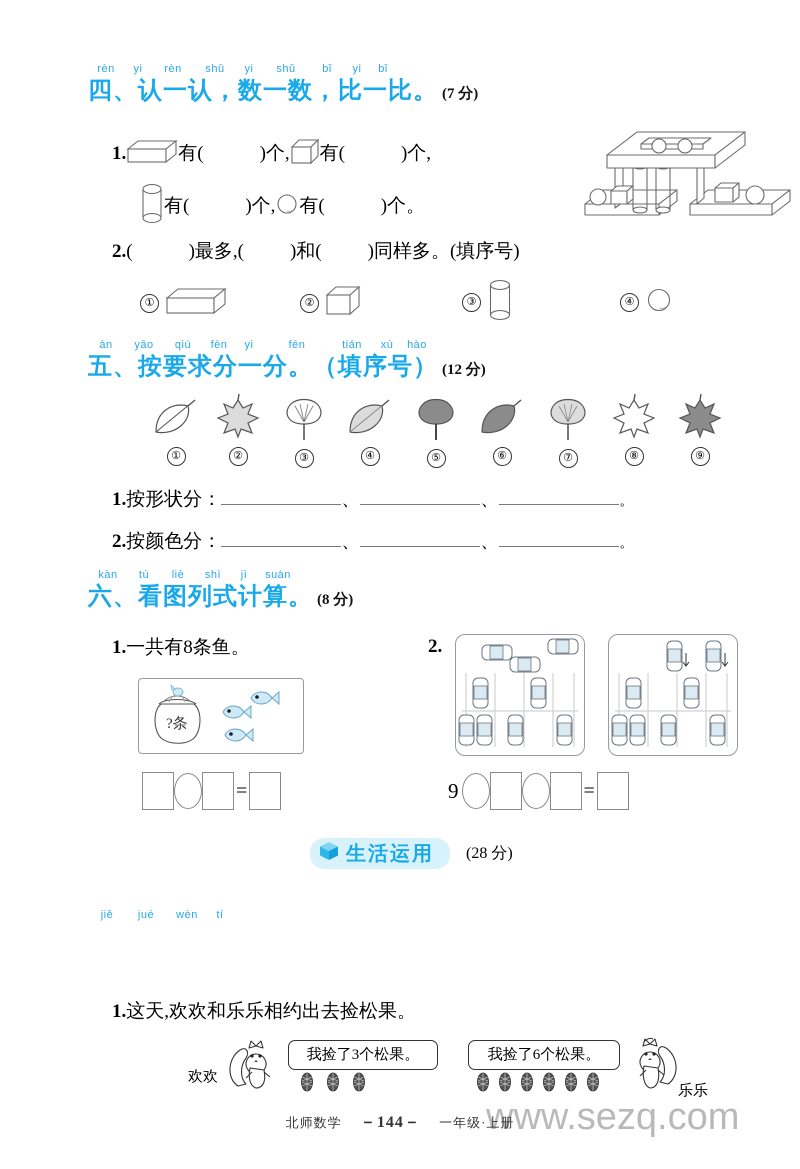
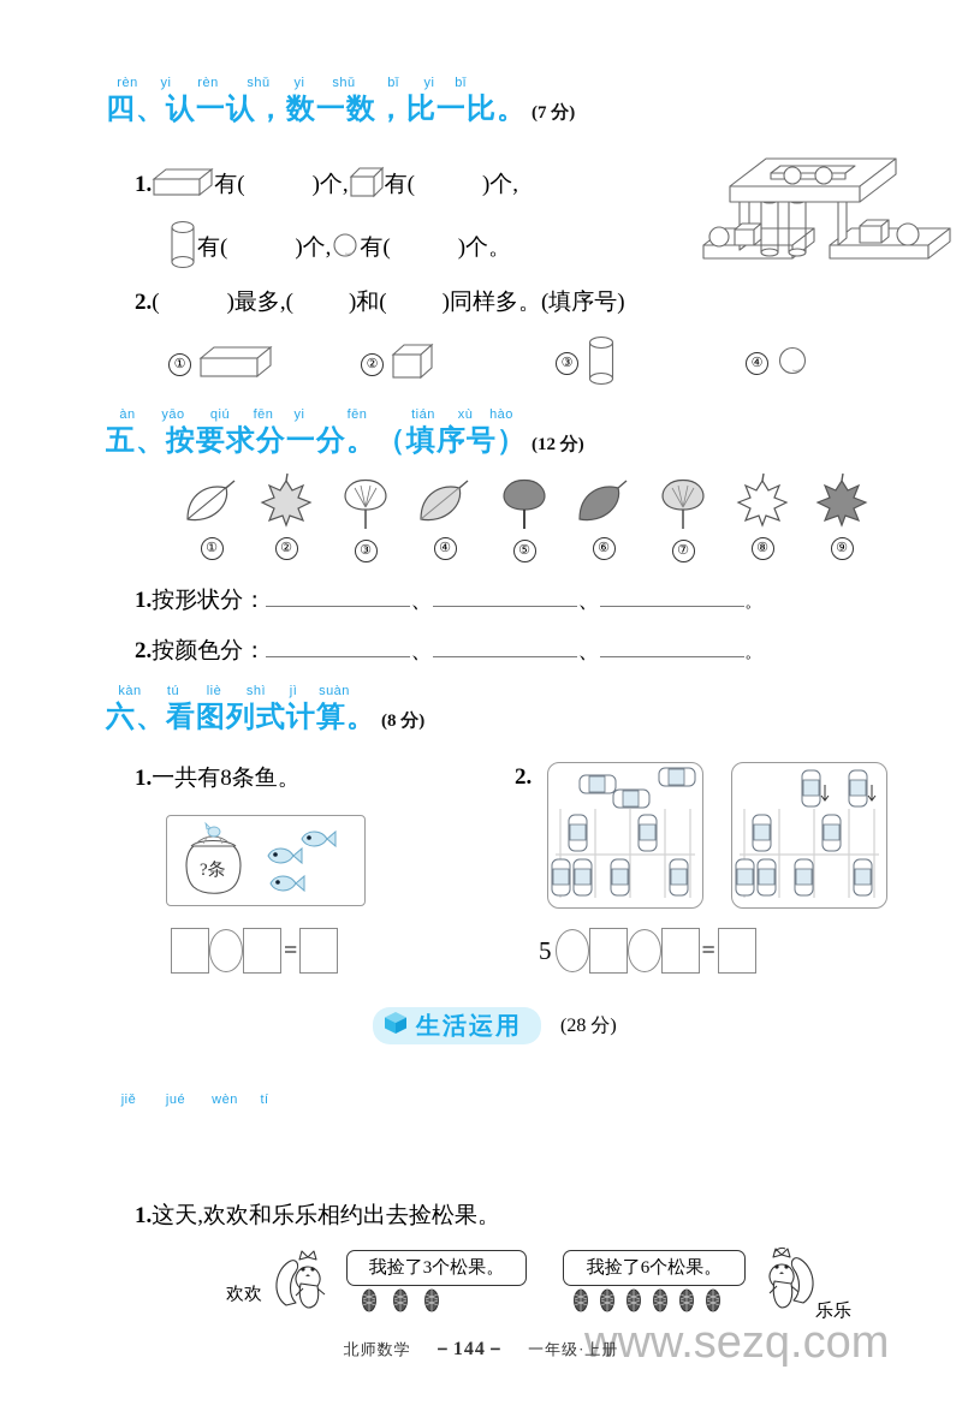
  rèn yi rèn shǔ yi shǔ bǐ yi bǐ
  四、认一认，数一数，比一比。 (7 分)
  1. 有( )个, 有( )个,
  有( )个, 有( )个。
  2.( )最多,( )和( )同样多。(填序号)
  ①
  ②
  ③
  ④
  àn yāo qiú fēn yi fēn tián xù hào
  五、按要求分一分。（填序号） (12 分)
  ①
  ②
  ③
  ④
  ⑤
  ⑥
  ⑦
  ⑧
  ⑨
  1.按形状分： 、 、 。
  2.按颜色分： 、 、 。
  kàn tú liè shì jì suàn
  六、看图列式计算。 (8 分)
  1.一共有8条鱼。
  ?条
  2.
  =
- 9 =
+ 5 =
  生活运用
  (28 分)
  jiě jué wèn tí
  1.这天,欢欢和乐乐相约出去捡松果。
  欢欢
  我捡了3个松果。
  我捡了6个松果。
  乐乐
  www.sezq.com
  北师数学 －144－ 一年级·上册
